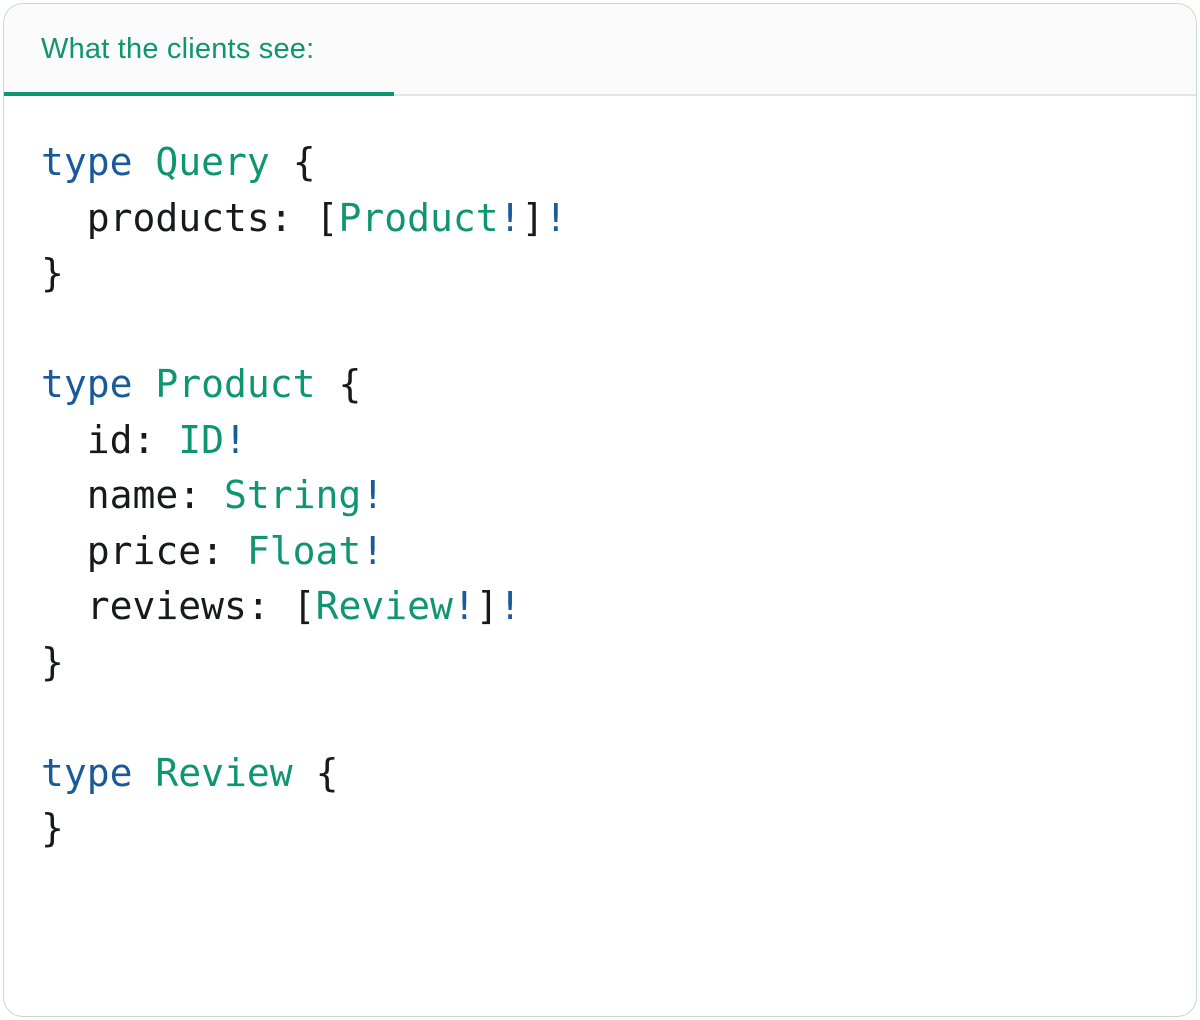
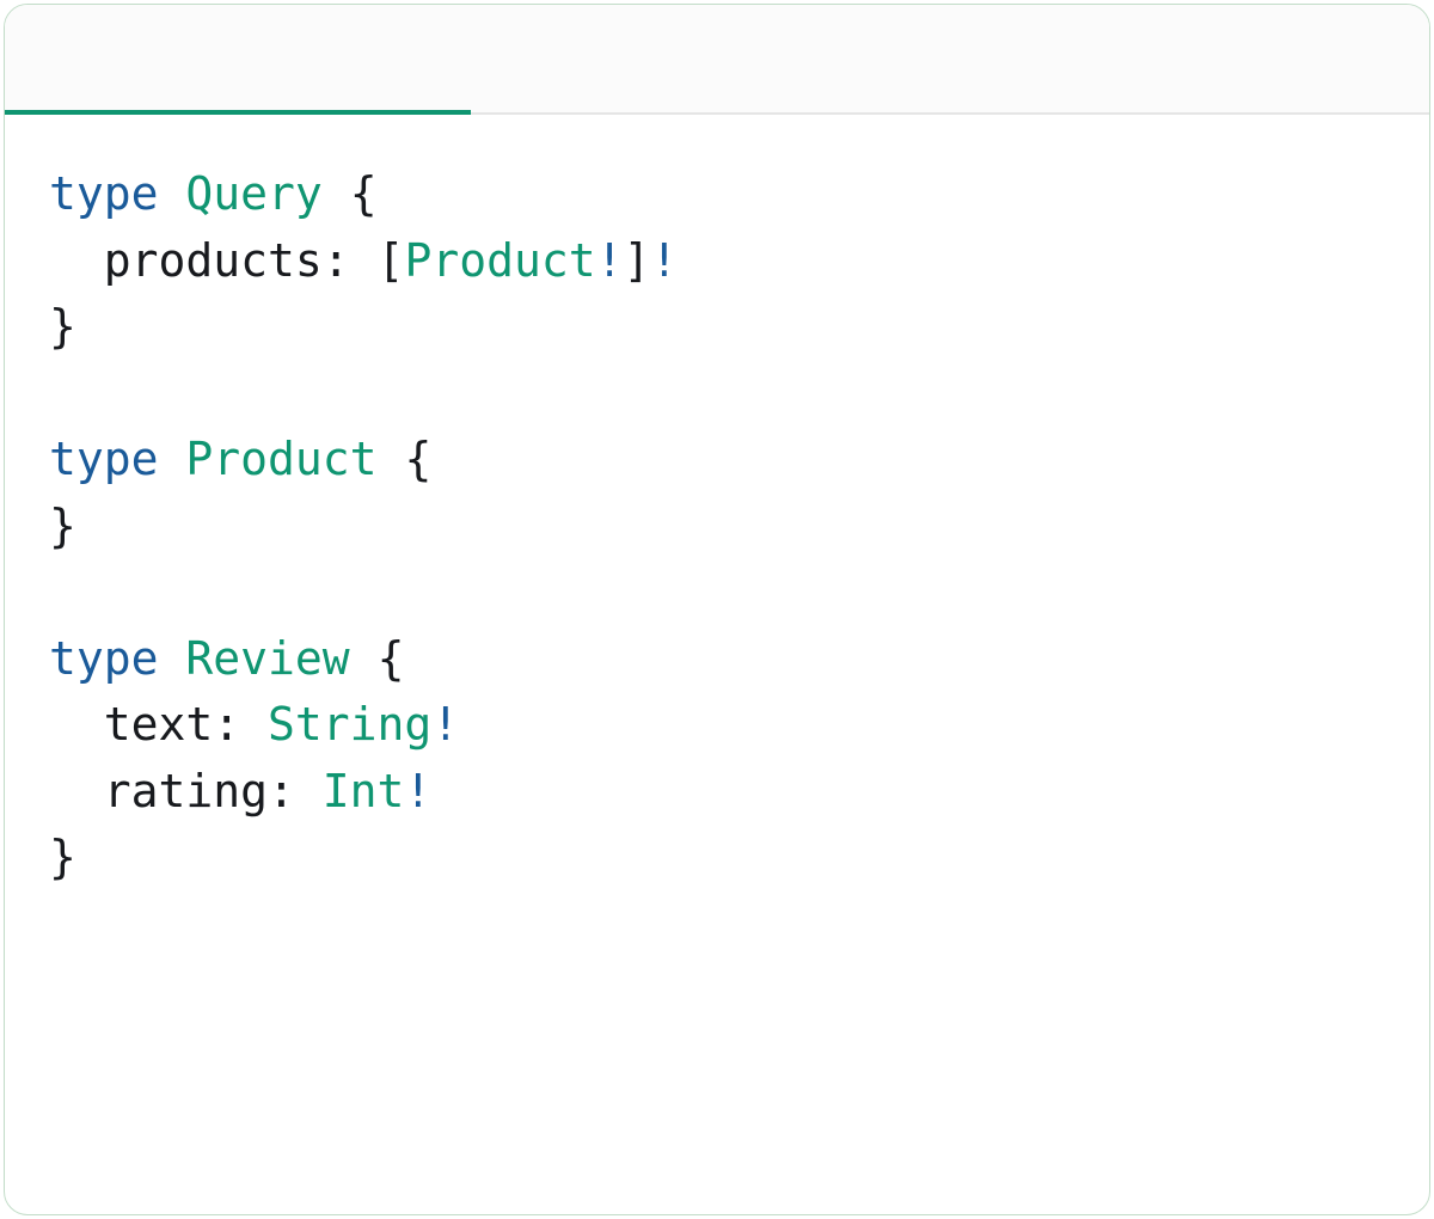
- What the clients see:
  type Query {
  products: [Product!]!
  }
  type Product {
- id: ID!
- name: String!
- price: Float!
- reviews: [Review!]!
  }
  type Review {
+ text: String!
+ rating: Int!
  }
